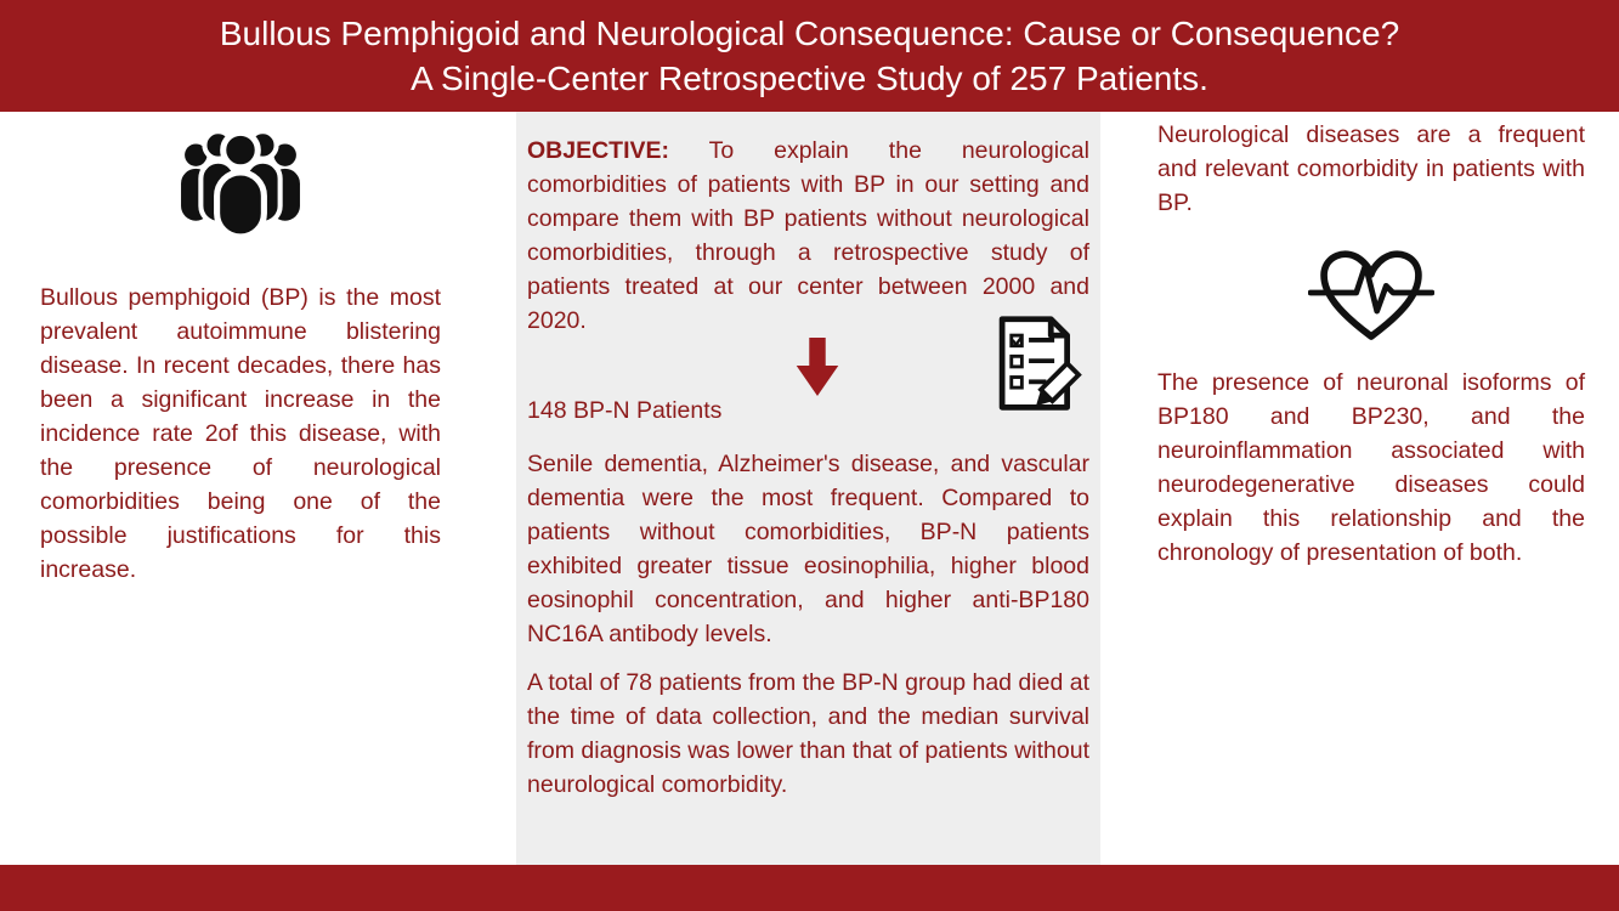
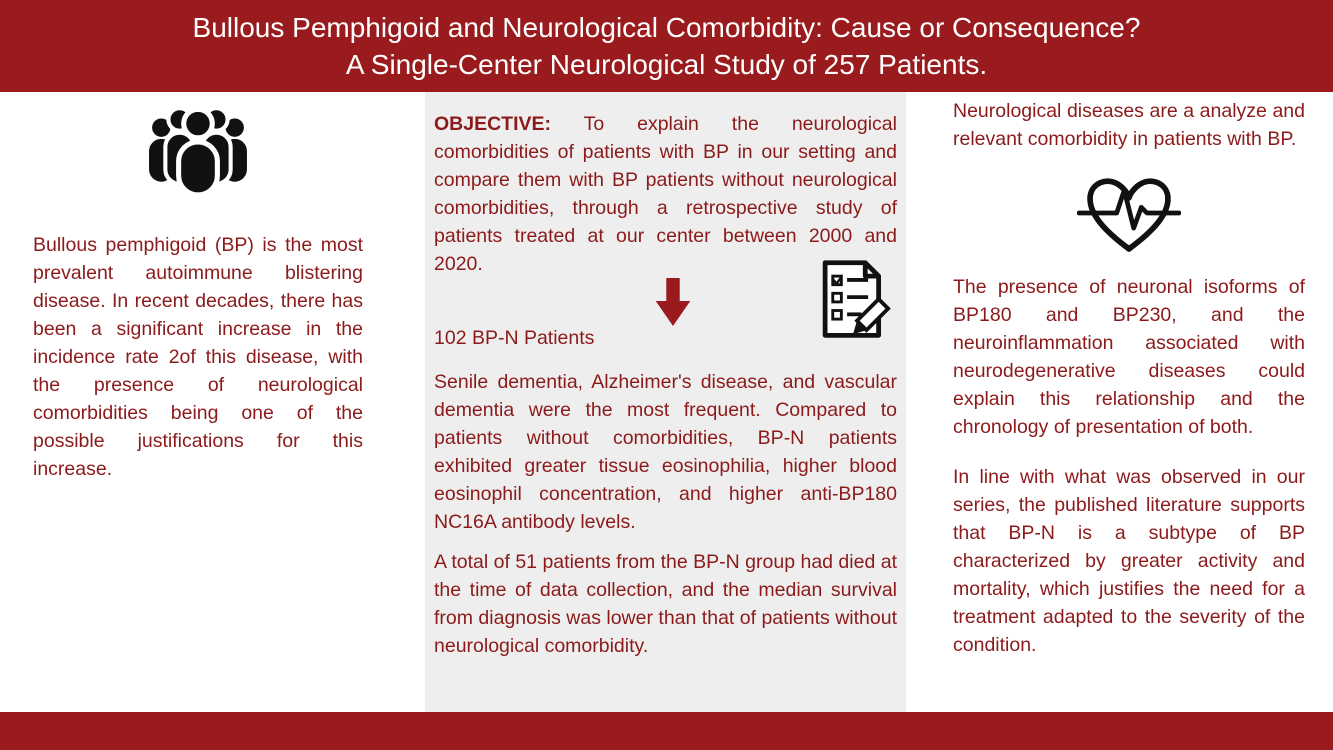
- Bullous Pemphigoid and Neurological Consequence: Cause or Consequence?
+ Bullous Pemphigoid and Neurological Comorbidity: Cause or Consequence?
- A Single-Center Retrospective Study of 257 Patients.
+ A Single-Center Neurological Study of 257 Patients.
  Bullous pemphigoid (BP) is the most prevalent autoimmune blistering disease. In recent decades, there has been a significant increase in the incidence rate 2of this disease, with the presence of neurological comorbidities being one of the possible justifications for this increase.
  OBJECTIVE: To explain the neurological comorbidities of patients with BP in our setting and compare them with BP patients without neurological comorbidities, through a retrospective study of patients treated at our center between 2000 and 2020.
- 148 BP-N Patients
+ 102 BP-N Patients
  Senile dementia, Alzheimer's disease, and vascular dementia were the most frequent. Compared to patients without comorbidities, BP-N patients exhibited greater tissue eosinophilia, higher blood eosinophil concentration, and higher anti-BP180 NC16A antibody levels.
- A total of 78 patients from the BP-N group had died at the time of data collection, and the median survival from diagnosis was lower than that of patients without neurological comorbidity.
+ A total of 51 patients from the BP-N group had died at the time of data collection, and the median survival from diagnosis was lower than that of patients without neurological comorbidity.
- Neurological diseases are a frequent and relevant comorbidity in patients with BP.
+ Neurological diseases are a analyze and relevant comorbidity in patients with BP.
  The presence of neuronal isoforms of BP180 and BP230, and the neuroinflammation associated with neurodegenerative diseases could explain this relationship and the chronology of presentation of both.
+ In line with what was observed in our series, the published literature supports that BP-N is a subtype of BP characterized by greater activity and mortality, which justifies the need for a treatment adapted to the severity of the condition.
